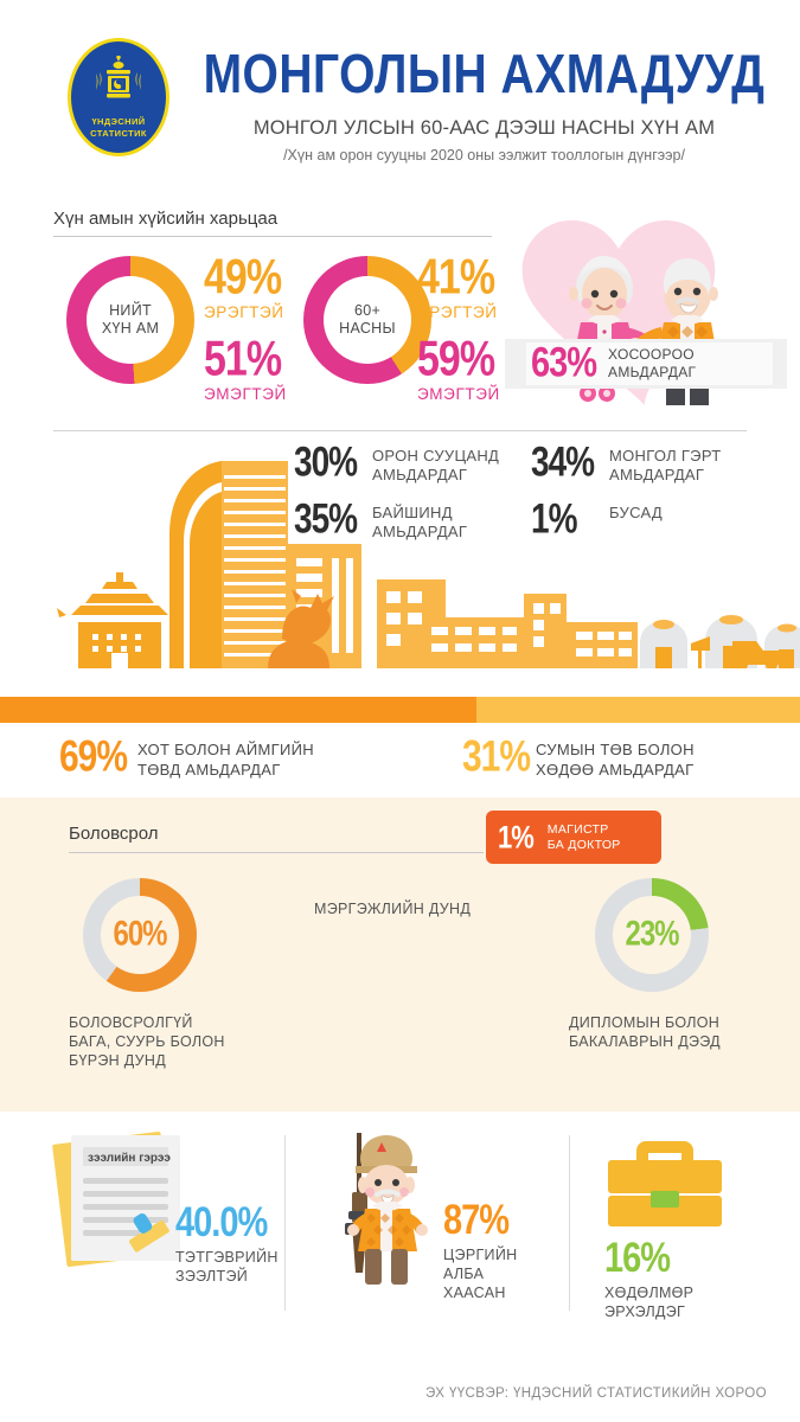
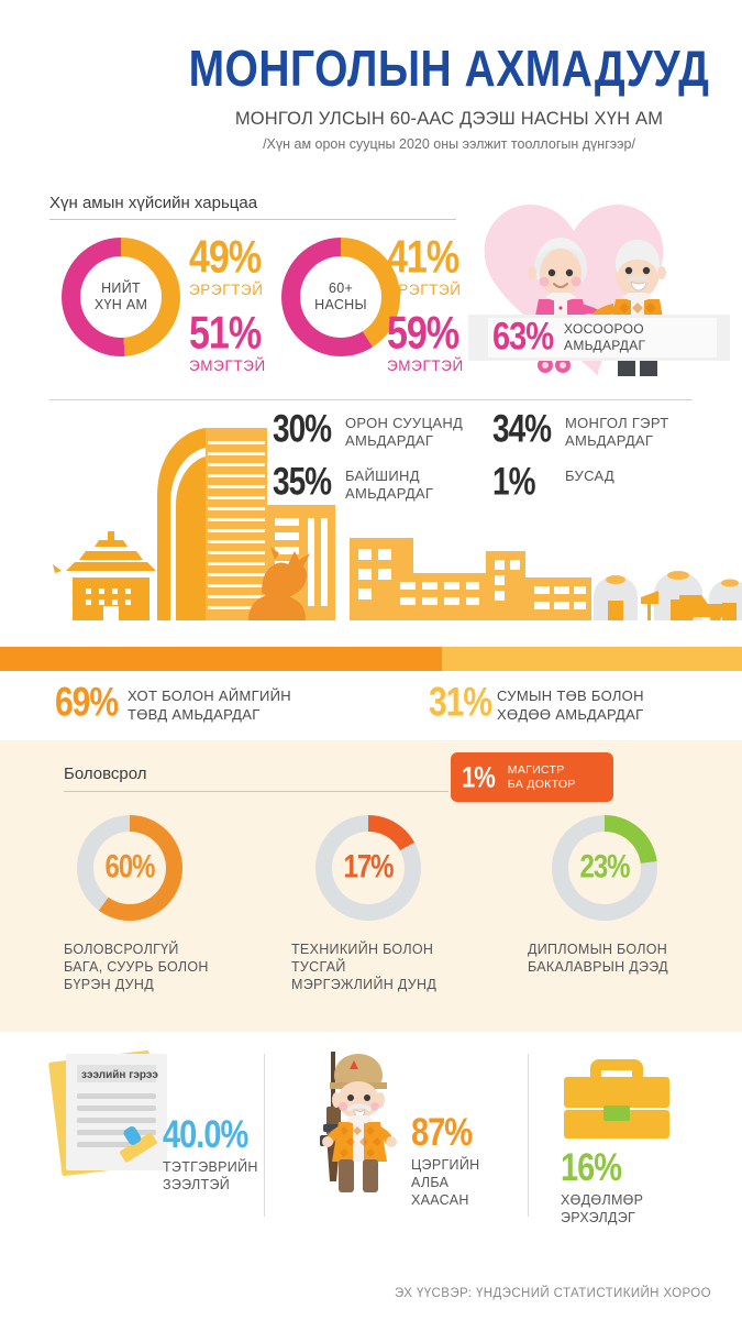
- ҮНДЭСНИЙ
- СТАТИСТИК
  МОНГОЛЫН АХМАДУУД
  МОНГОЛ УЛСЫН 60-ААС ДЭЭШ НАСНЫ ХҮН АМ
  /Хүн ам орон сууцны 2020 оны ээлжит тооллогын дүнгээр/
  Хүн амын хүйсийн харьцаа
  НИЙТ
  ХҮН АМ
  49%
  ЭРЭГТЭЙ
  51%
  ЭМЭГТЭЙ
  60+
  НАСНЫ
  41%
  ЭРЭГТЭЙ
  59%
  ЭМЭГТЭЙ
  63%
  ХОСООРОО
  АМЬДАРДАГ
  30%
  ОРОН СУУЦАНД
  АМЬДАРДАГ
  34%
  МОНГОЛ ГЭРТ
  АМЬДАРДАГ
  35%
  БАЙШИНД
  АМЬДАРДАГ
  1%
  БУСАД
  69%
  ХОТ БОЛОН АЙМГИЙН
  ТӨВД АМЬДАРДАГ
  31%
  СУМЫН ТӨВ БОЛОН
  ХӨДӨӨ АМЬДАРДАГ
  Боловсрол
  1%
  МАГИСТР
  БА ДОКТОР
  60%
  БОЛОВСРОЛГҮЙ
  БАГА, СУУРЬ БОЛОН
  БҮРЭН ДУНД
+ 17%
+ ТЕХНИКИЙН БОЛОН ТУСГАЙ
  МЭРГЭЖЛИЙН ДУНД
  23%
  ДИПЛОМЫН БОЛОН
  БАКАЛАВРЫН ДЭЭД
  зээлийн гэрээ
  40.0%
  ТЭТГЭВРИЙН
  ЗЭЭЛТЭЙ
  87%
  ЦЭРГИЙН АЛБА
  ХААСАН
  16%
  ХӨДӨЛМӨР
  ЭРХЭЛДЭГ
  ЭХ ҮҮСВЭР: ҮНДЭСНИЙ СТАТИСТИКИЙН ХОРОО
